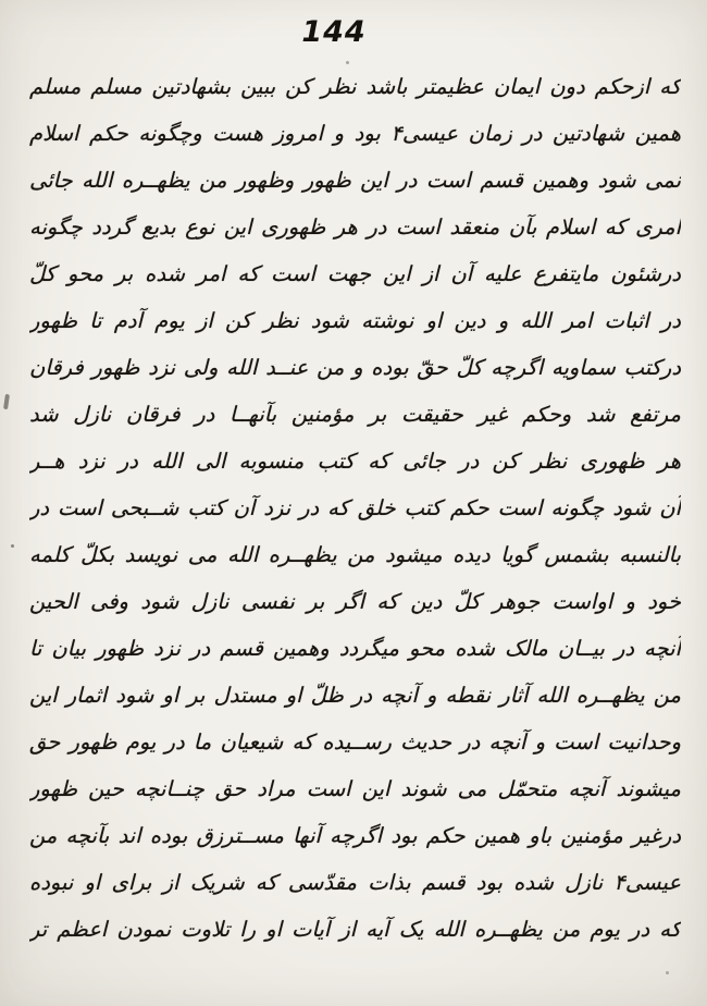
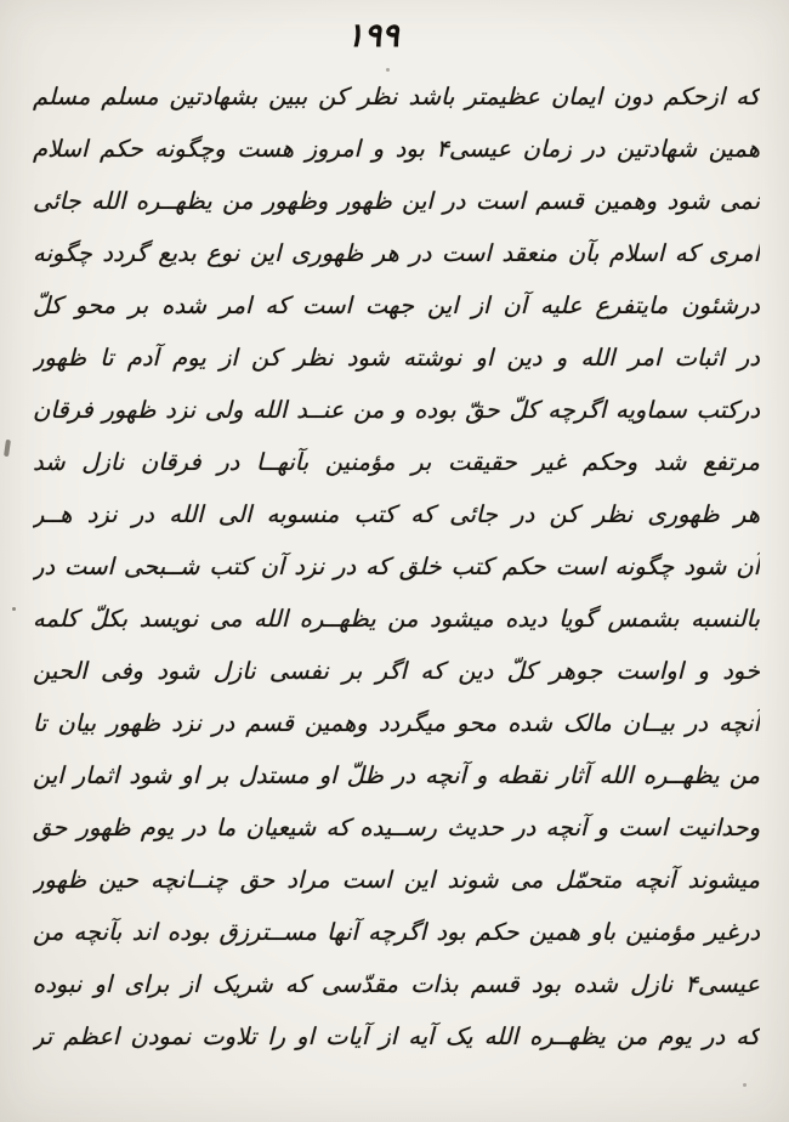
- 144
+ ۱۹۹
  که ازحکم دون ایمان عظیمتر باشد نظر کن ببین بشهادتین مسلم مسلم
  همین شهادتین در زمان عیسی۴ بود و امروز هست وچگونه حکم اسلام
  نمی شود وهمین قسم است در این ظهور وظهور من یظهــره الله جائی
  امری که اسلام بآن منعقد است در هر ظهوری این نوع بدیع گردد چگونه
  درشئون مایتفرع علیه آن از این جهت است که امر شده بر محو کلّ
  در اثبات امر الله و دین او نوشته شود نظر کن از یوم آدم تا ظهور
  درکتب سماویه اگرچه کلّ حقّ بوده و من عنــد الله ولی نزد ظهور فرقان
  مرتفع شد وحکم غیر حقیقت بر مؤمنین بآنهــا در فرقان نازل شد
  هر ظهوری نظر کن در جائی که کتب منسوبه الی الله در نزد هــر
  آن شود چگونه است حکم کتب خلق که در نزد آن کتب شــبحی است در
  بالنسبه بشمس گویا دیده میشود من یظهــره الله می نویسد بکلّ کلمه
  خود و اواست جوهر کلّ دین که اگر بر نفسی نازل شود وفی الحین
  آنچه در بیــان مالک شده محو میگردد وهمین قسم در نزد ظهور بیان تا
  من یظهــره الله آثار نقطه و آنچه در ظلّ او مستدل بر او شود اثمار این
  وحدانیت است و آنچه در حدیث رســیده که شیعیان ما در یوم ظهور حق
  میشوند آنچه متحمّل می شوند این است مراد حق چنــانچه حین ظهور
  درغیر مؤمنین باو همین حکم بود اگرچه آنها مســترزق بوده اند بآنچه من
  عیسی۴ نازل شده بود قسم بذات مقدّسی که شریک از برای او نبوده
  که در یوم من یظهــره الله یک آیه از آیات او را تلاوت نمودن اعظم تر
